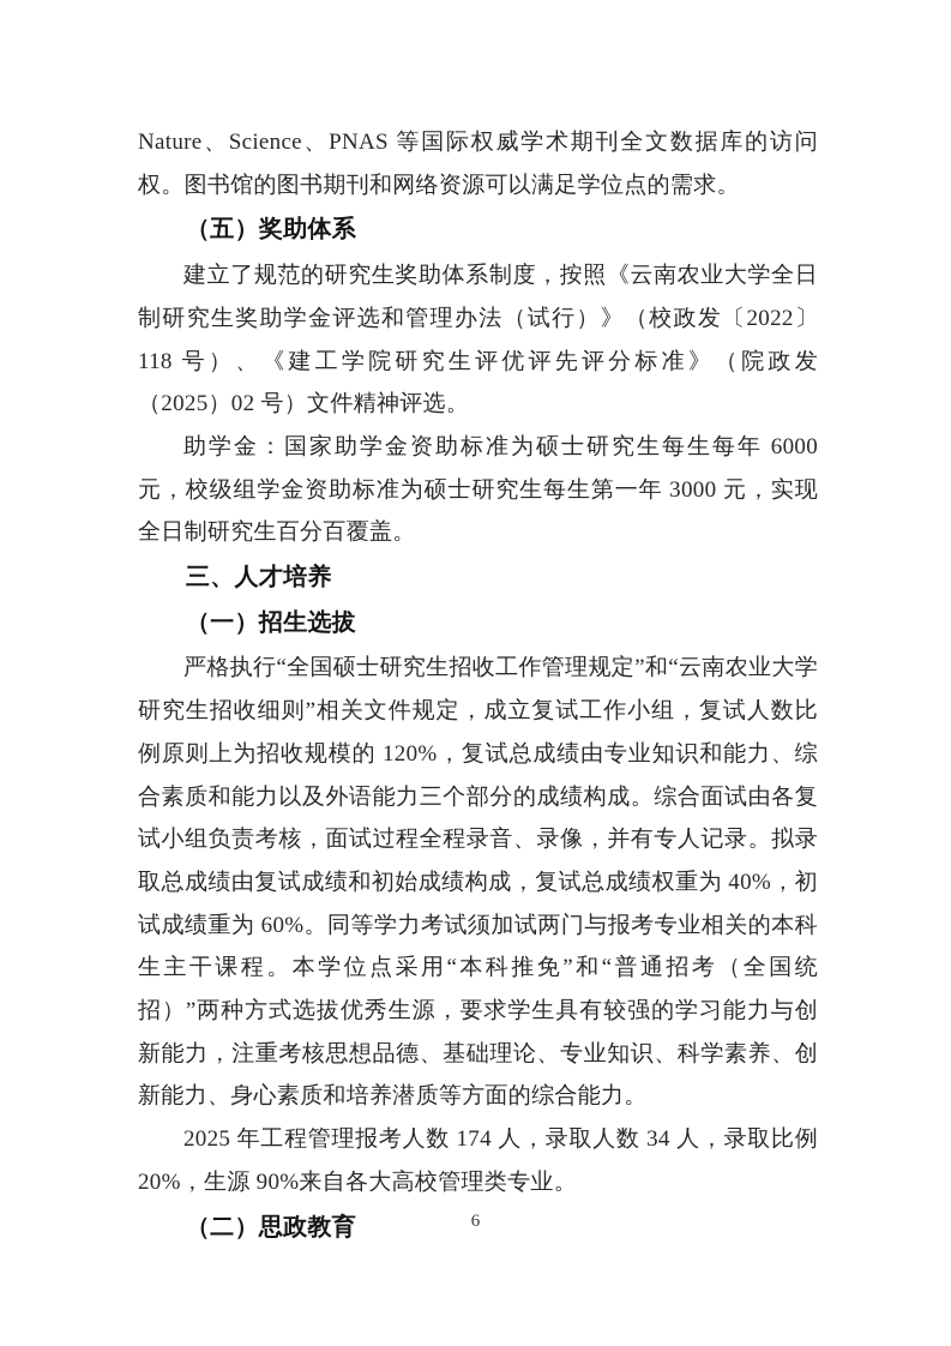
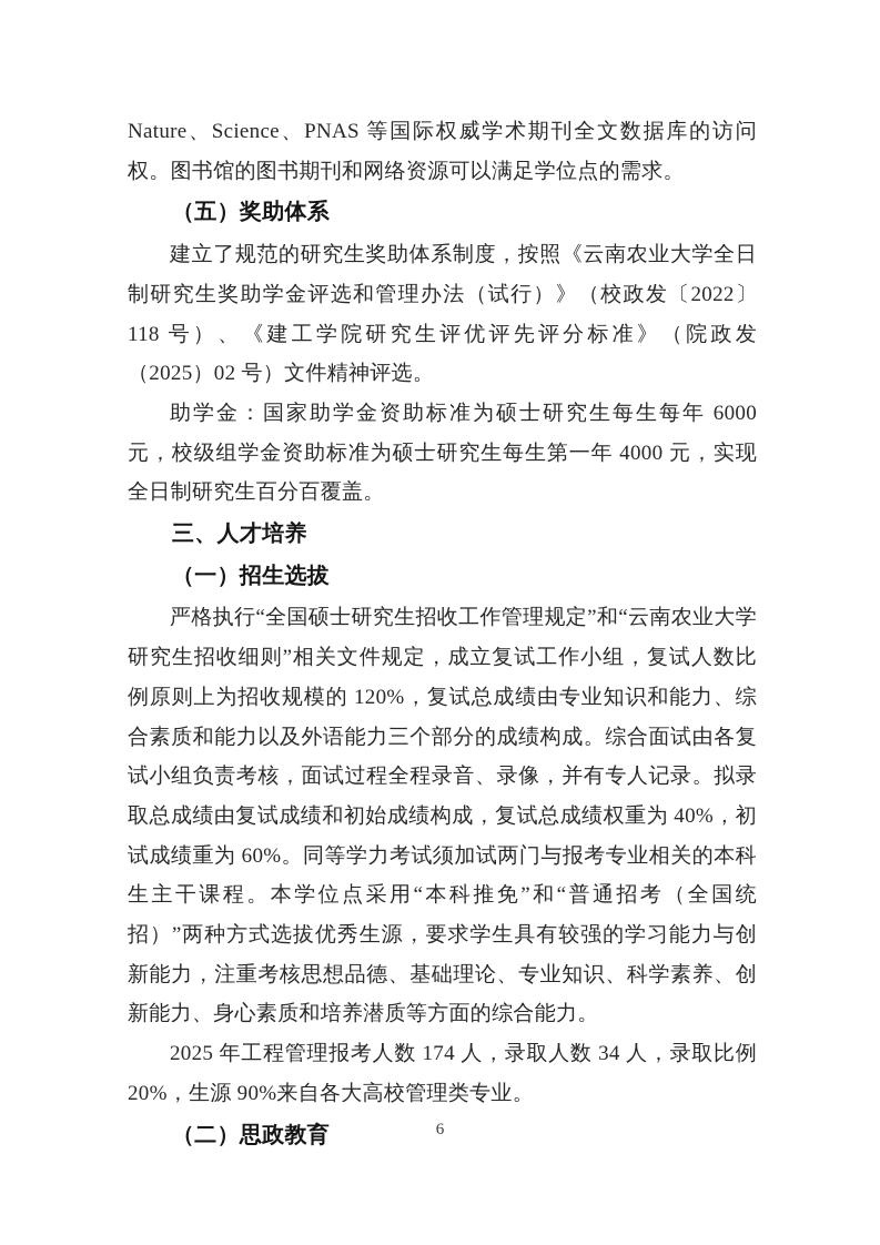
  Nature、Science、PNAS 等国际权威学术期刊全文数据库的访问权。图书馆的图书期刊和网络资源可以满足学位点的需求。
  （五）奖助体系
  建立了规范的研究生奖助体系制度，按照《云南农业大学全日制研究生奖助学金评选和管理办法（试行）》（校政发〔2022〕118 号）、《建工学院研究生评优评先评分标准》（院政发（2025）02 号）文件精神评选。
- 助学金：国家助学金资助标准为硕士研究生每生每年 6000 元，校级组学金资助标准为硕士研究生每生第一年 3000 元，实现全日制研究生百分百覆盖。
+ 助学金：国家助学金资助标准为硕士研究生每生每年 6000 元，校级组学金资助标准为硕士研究生每生第一年 4000 元，实现全日制研究生百分百覆盖。
  三、人才培养
  （一）招生选拔
  严格执行“全国硕士研究生招收工作管理规定”和“云南农业大学研究生招收细则”相关文件规定，成立复试工作小组，复试人数比例原则上为招收规模的 120%，复试总成绩由专业知识和能力、综合素质和能力以及外语能力三个部分的成绩构成。综合面试由各复试小组负责考核，面试过程全程录音、录像，并有专人记录。拟录取总成绩由复试成绩和初始成绩构成，复试总成绩权重为 40%，初试成绩重为 60%。同等学力考试须加试两门与报考专业相关的本科生主干课程。本学位点采用“本科推免”和“普通招考（全国统招）”两种方式选拔优秀生源，要求学生具有较强的学习能力与创新能力，注重考核思想品德、基础理论、专业知识、科学素养、创新能力、身心素质和培养潜质等方面的综合能力。
  2025 年工程管理报考人数 174 人，录取人数 34 人，录取比例 20%，生源 90%来自各大高校管理类专业。
  （二）思政教育
  6
